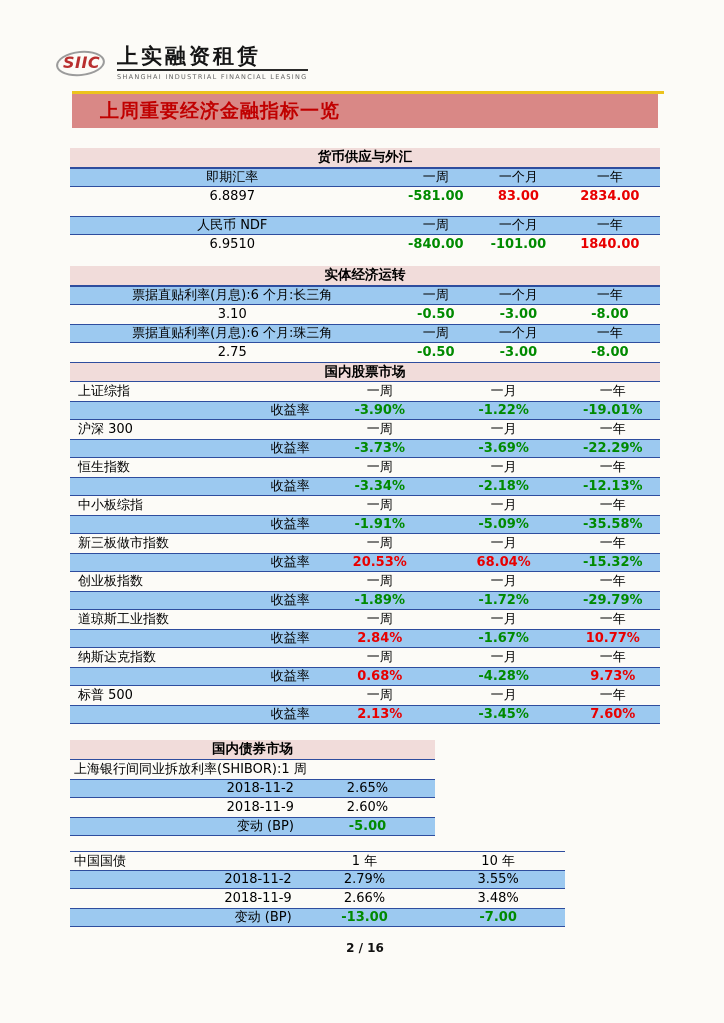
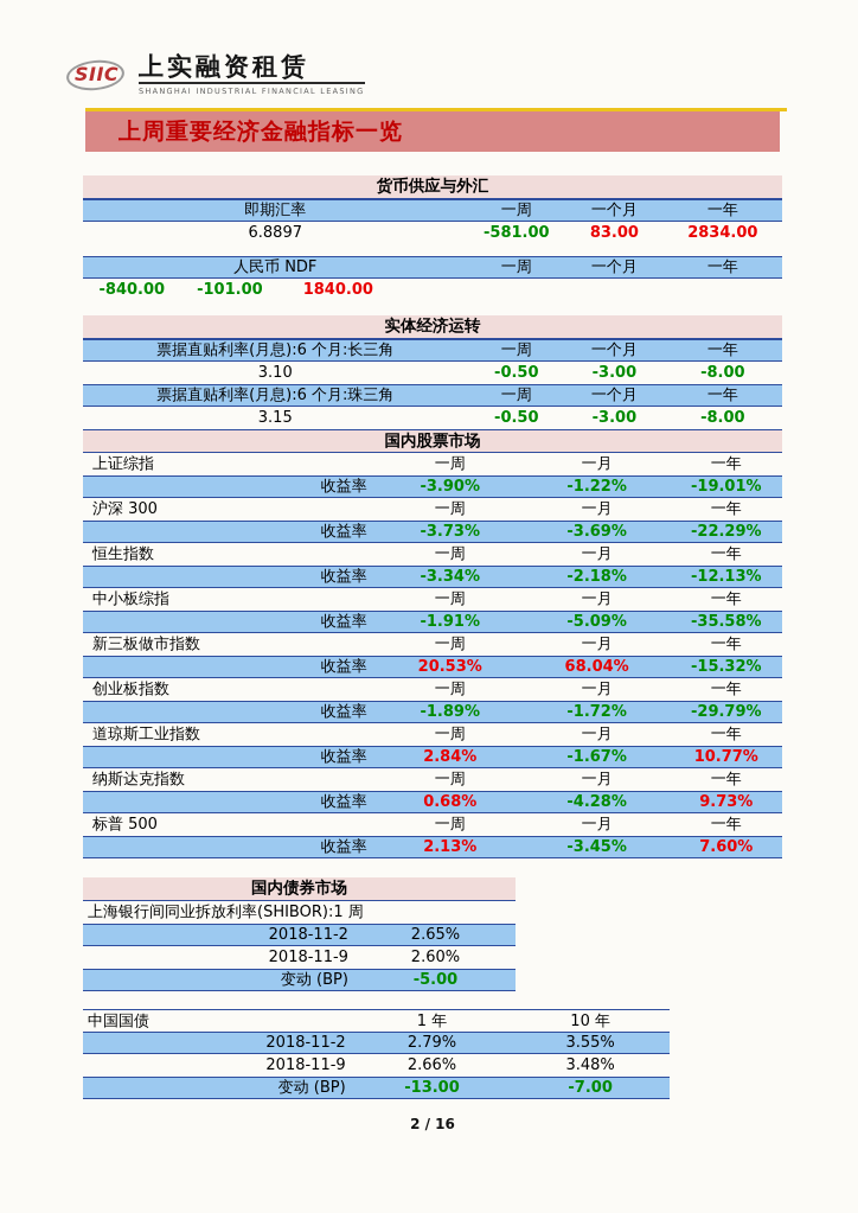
  SIIC
  上实融资租赁
  SHANGHAI INDUSTRIAL FINANCIAL LEASING
  上周重要经济金融指标一览
  货币供应与外汇
  即期汇率
  一周
  一个月
  一年
  6.8897
  -581.00
  83.00
  2834.00
  人民币 NDF
  一周
  一个月
  一年
- 6.9510
  -840.00
  -101.00
  1840.00
  实体经济运转
  票据直贴利率(月息):6 个月:长三角
  一周
  一个月
  一年
  3.10
  -0.50
  -3.00
  -8.00
  票据直贴利率(月息):6 个月:珠三角
  一周
  一个月
  一年
- 2.75
+ 3.15
  -0.50
  -3.00
  -8.00
  国内股票市场
  上证综指
  一周
  一月
  一年
  收益率
  -3.90%
  -1.22%
  -19.01%
  沪深 300
  一周
  一月
  一年
  收益率
  -3.73%
  -3.69%
  -22.29%
  恒生指数
  一周
  一月
  一年
  收益率
  -3.34%
  -2.18%
  -12.13%
  中小板综指
  一周
  一月
  一年
  收益率
  -1.91%
  -5.09%
  -35.58%
  新三板做市指数
  一周
  一月
  一年
  收益率
  20.53%
  68.04%
  -15.32%
  创业板指数
  一周
  一月
  一年
  收益率
  -1.89%
  -1.72%
  -29.79%
  道琼斯工业指数
  一周
  一月
  一年
  收益率
  2.84%
  -1.67%
  10.77%
  纳斯达克指数
  一周
  一月
  一年
  收益率
  0.68%
  -4.28%
  9.73%
  标普 500
  一周
  一月
  一年
  收益率
  2.13%
  -3.45%
  7.60%
  国内债券市场
  上海银行间同业拆放利率(SHIBOR):1 周
  2018-11-2
  2.65%
  2018-11-9
  2.60%
  变动 (BP)
  -5.00
  中国国债
  1 年
  10 年
  2018-11-2
  2.79%
  3.55%
  2018-11-9
  2.66%
  3.48%
  变动 (BP)
  -13.00
  -7.00
  2 / 16
